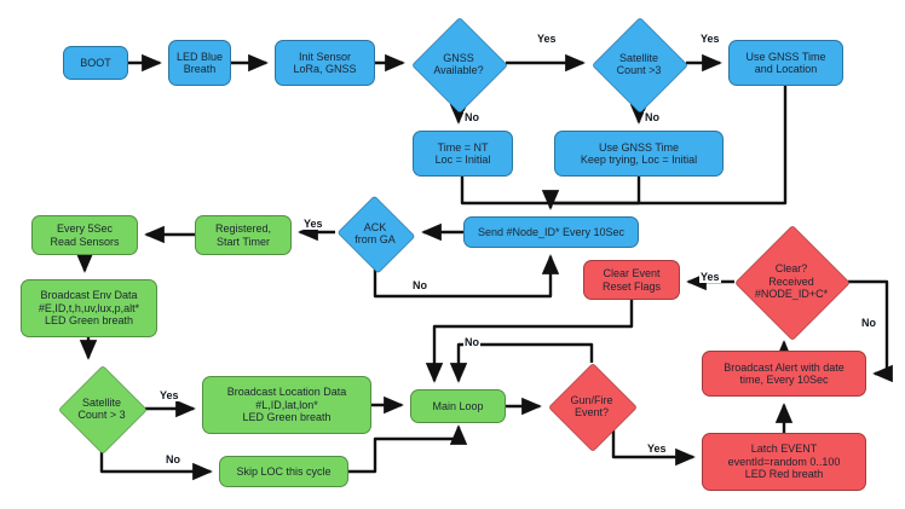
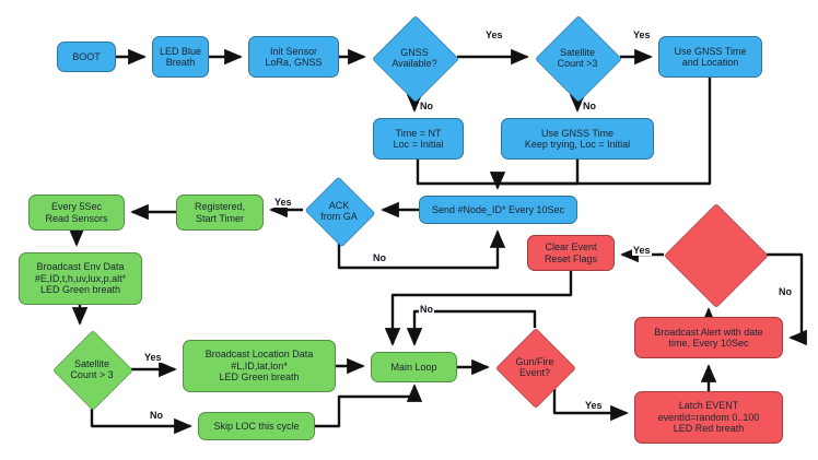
  BOOT
  LED Blue
  Breath
  Init Sensor
  LoRa, GNSS
  GNSS
  Available?
  Satellite
  Count >3
  Use GNSS Time
  and Location
  Time = NT
  Loc = Initial
  Use GNSS Time
  Keep trying, Loc = Initial
  Send #Node_ID* Every 10Sec
  ACK
  from GA
  Registered,
  Start Timer
  Every 5Sec
  Read Sensors
  Broadcast Env Data
  #E,ID,t,h,uv,lux,p,alt*
  LED Green breath
  Satellite
  Count > 3
  Broadcast Location Data
  #L,ID,lat,lon*
  LED Green breath
  Skip LOC this cycle
  Main Loop
  Gun/Fire
  Event?
  Latch EVENT
  eventId=random 0..100
  LED Red breath
  Broadcast Alert with date
  time, Every 10Sec
- Clear?
- Received
- #NODE_ID+C*
  Clear Event
  Reset Flags
  Yes
  No
  Yes
  No
  Yes
  No
  Yes
  No
  No
  Yes
  Yes
  No
